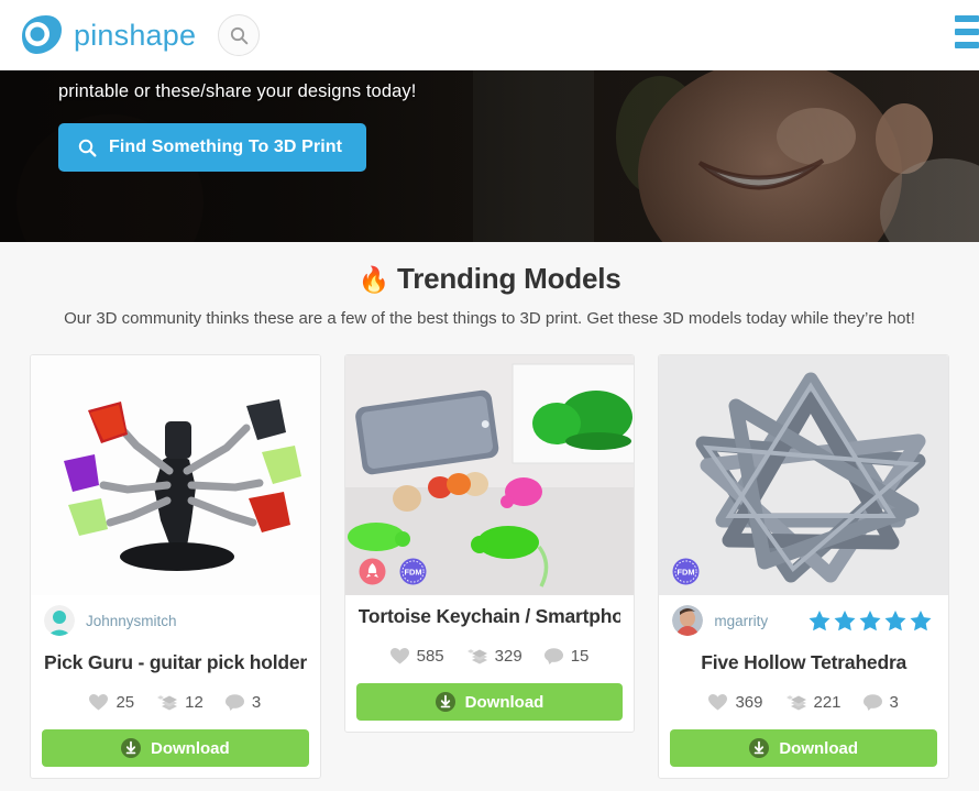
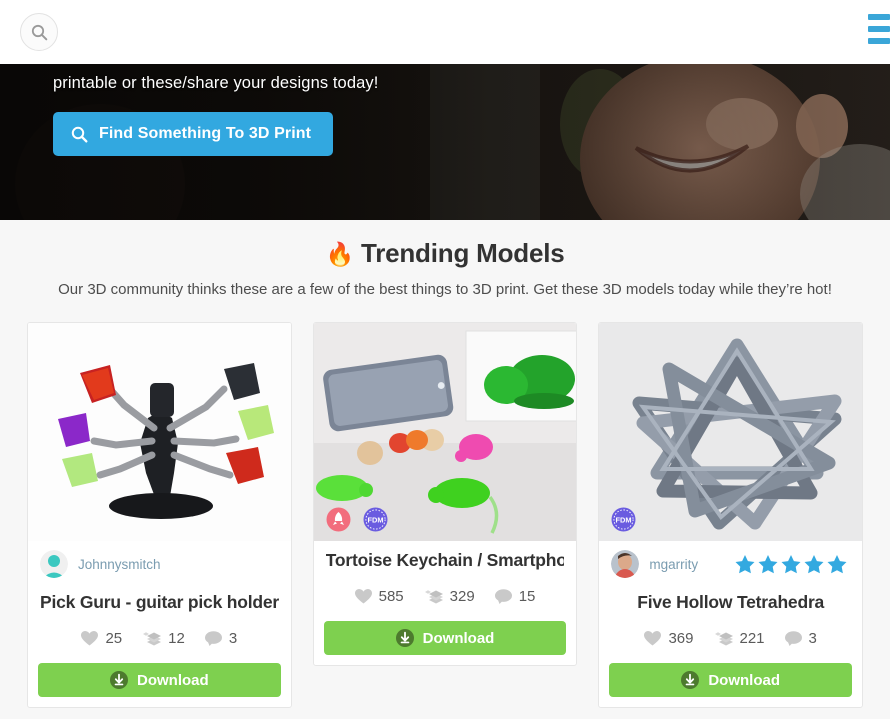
- pinshape
  printable or these/share your designs today!
  Find Something To 3D Print
  🔥 Trending Models
  Our 3D community thinks these are a few of the best things to 3D print. Get these 3D models today while they’re hot!
  Johnnysmitch
  Pick Guru - guitar pick holder
  25
  12
  3
  Download
  FDM
  Tortoise Keychain / Smartpho
  585
  329
  15
  Download
  FDM
  mgarrity
  Five Hollow Tetrahedra
  369
  221
  3
  Download
